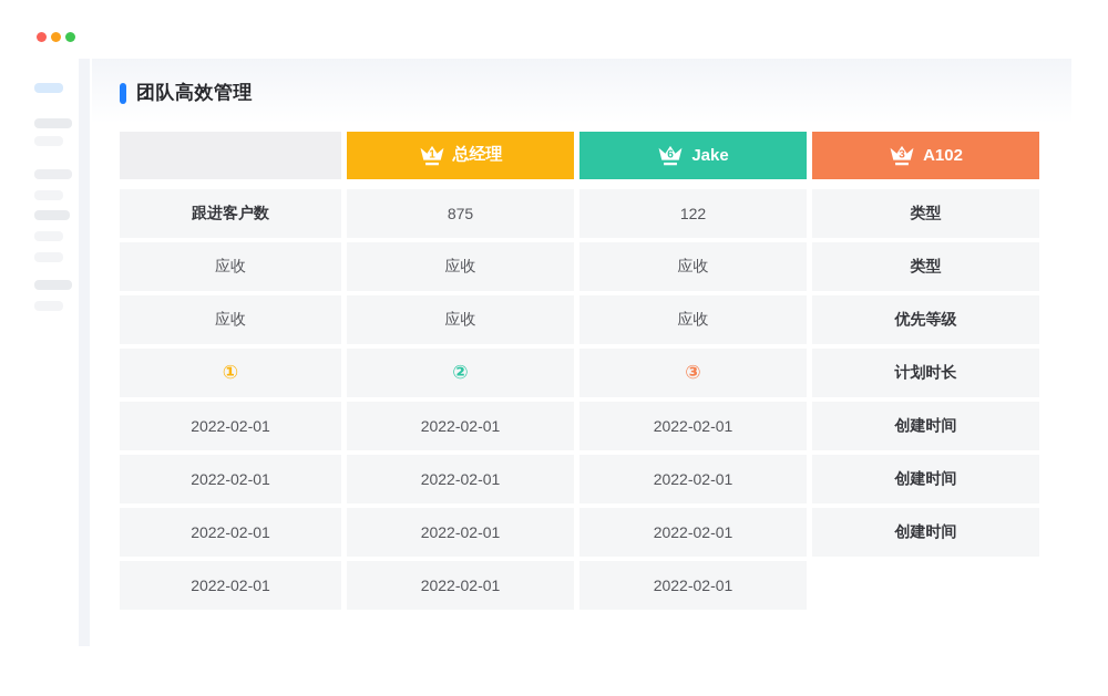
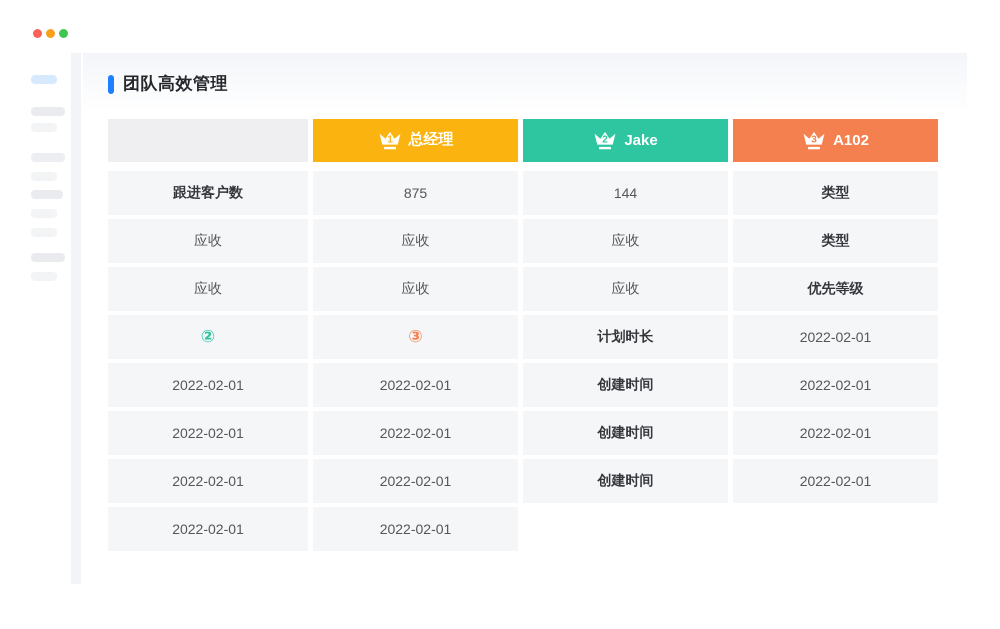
  团队高效管理
  1
  总经理
- 6
+ 2
  Jake
  3
  A102
  跟进客户数
  875
- 122
+ 144
  类型
  应收
  应收
  应收
  类型
  应收
  应收
  应收
  优先等级
- ①
  ②
  ③
  计划时长
  2022-02-01
  2022-02-01
  2022-02-01
  创建时间
  2022-02-01
  2022-02-01
  2022-02-01
  创建时间
  2022-02-01
  2022-02-01
  2022-02-01
  创建时间
  2022-02-01
  2022-02-01
  2022-02-01
